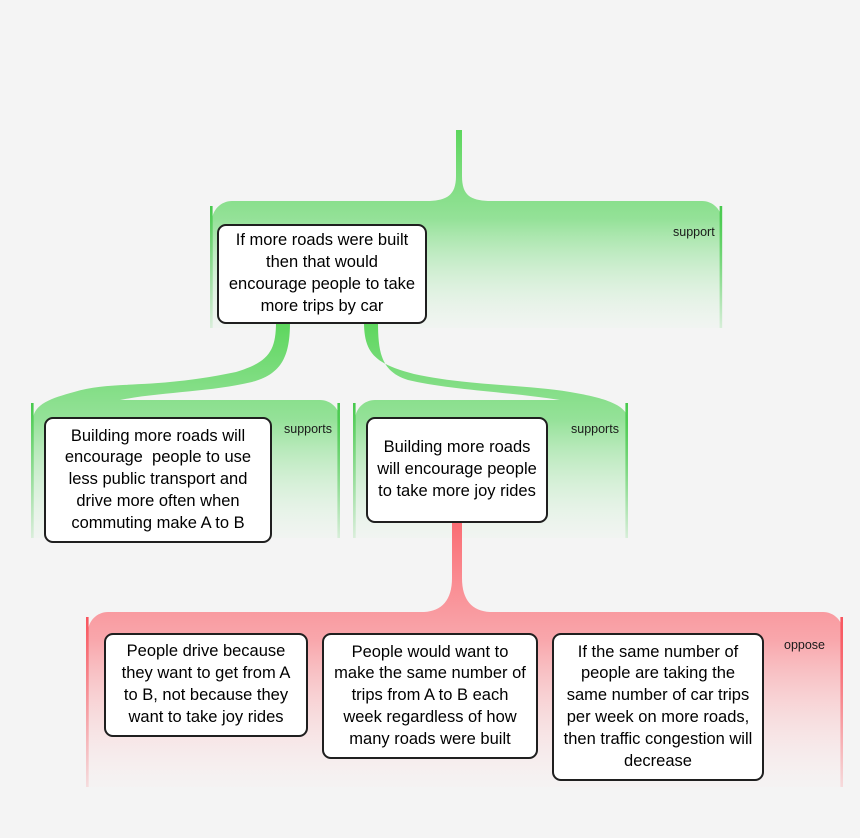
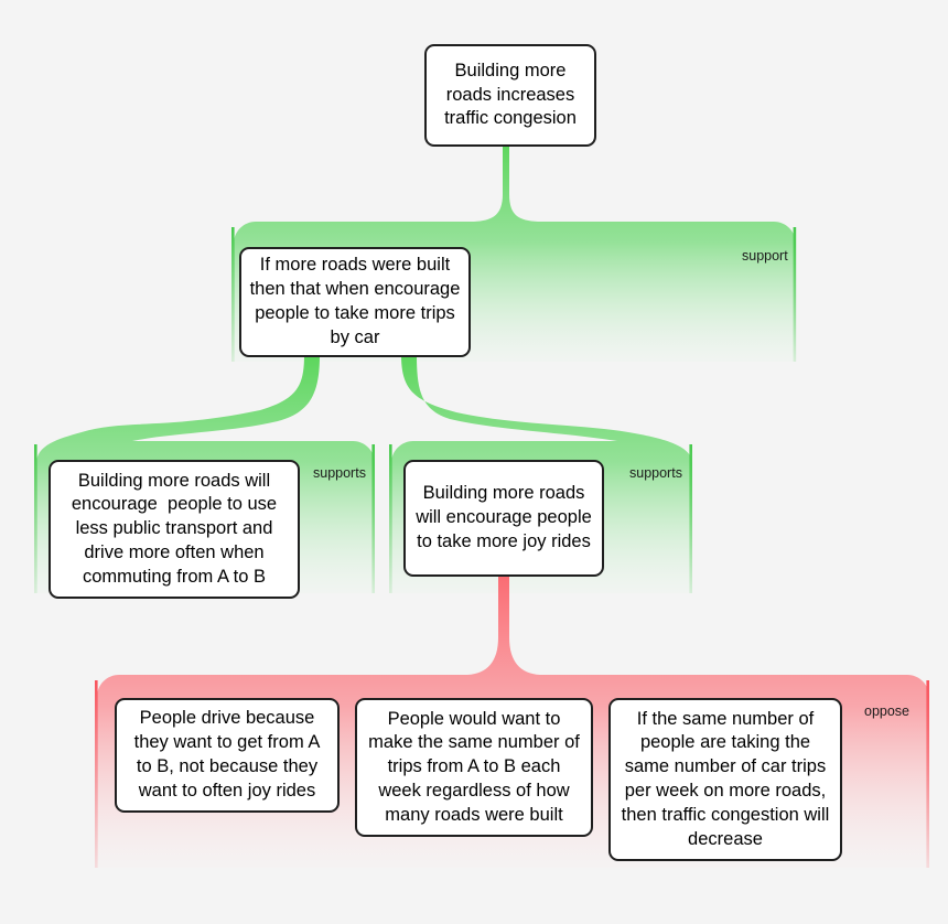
  support
  supports
  supports
  oppose
+ Building more roads increases traffic congesion
- If more roads were built then that would encourage people to take more trips by car
+ If more roads were built then that when encourage people to take more trips by car
- Building more roads will encourage people to use less public transport and drive more often when commuting make A to B
+ Building more roads will encourage people to use less public transport and drive more often when commuting from A to B
  Building more roads will encourage people to take more joy rides
- People drive because they want to get from A to B, not because they want to take joy rides
+ People drive because they want to get from A to B, not because they want to often joy rides
  People would want to make the same number of trips from A to B each week regardless of how many roads were built
  If the same number of people are taking the same number of car trips per week on more roads, then traffic congestion will decrease
